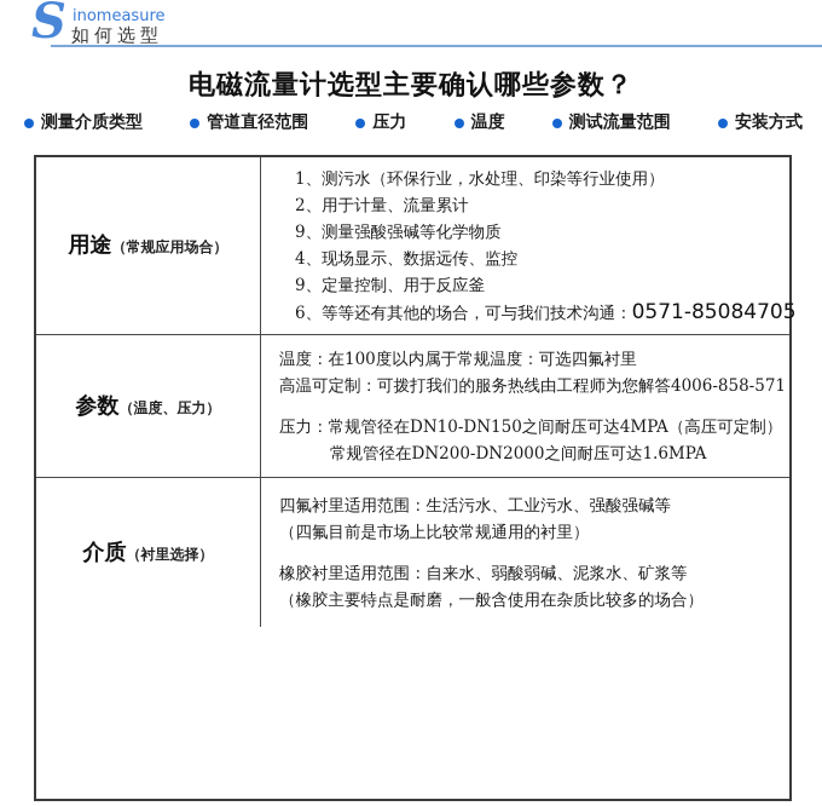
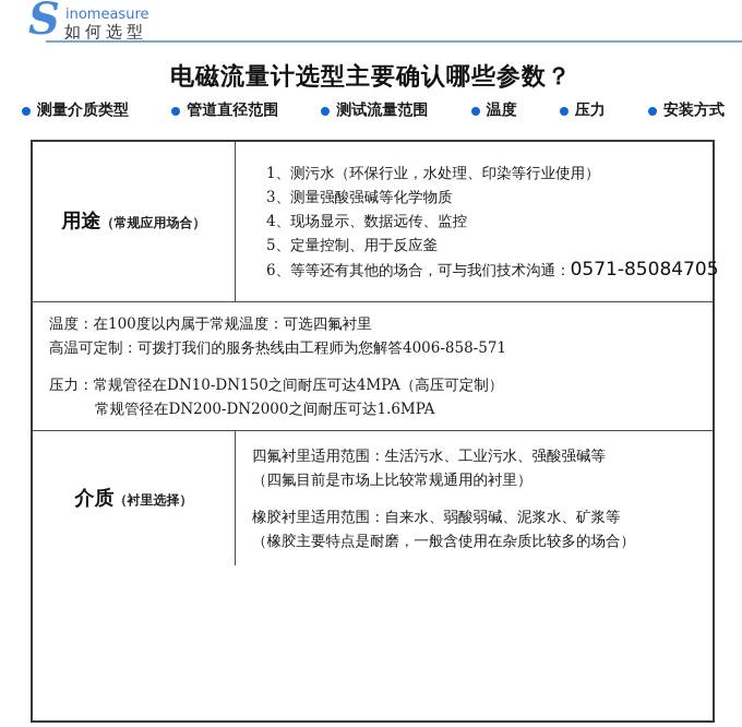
  S
  inomeasure
  如何选型
  电磁流量计选型主要确认哪些参数？
  测量介质类型
  管道直径范围
- 压力
+ 测试流量范围
  温度
- 测试流量范围
+ 压力
  安装方式
  用途（常规应用场合）
  1、测污水（环保行业，水处理、印染等行业使用）
- 2、用于计量、流量累计
- 9、测量强酸强碱等化学物质
+ 3、测量强酸强碱等化学物质
  4、现场显示、数据远传、监控
- 9、定量控制、用于反应釜
+ 5、定量控制、用于反应釜
  6、等等还有其他的场合，可与我们技术沟通：0571-85084705
- 参数（温度、压力）
  温度：在100度以内属于常规温度：可选四氟衬里
  高温可定制：可拨打我们的服务热线由工程师为您解答4006-858-571
  压力：常规管径在DN10-DN150之间耐压可达4MPA（高压可定制）
  常规管径在DN200-DN2000之间耐压可达1.6MPA
  介质（衬里选择）
  四氟衬里适用范围：生活污水、工业污水、强酸强碱等
  （四氟目前是市场上比较常规通用的衬里）
  橡胶衬里适用范围：自来水、弱酸弱碱、泥浆水、矿浆等
  （橡胶主要特点是耐磨，一般含使用在杂质比较多的场合）
